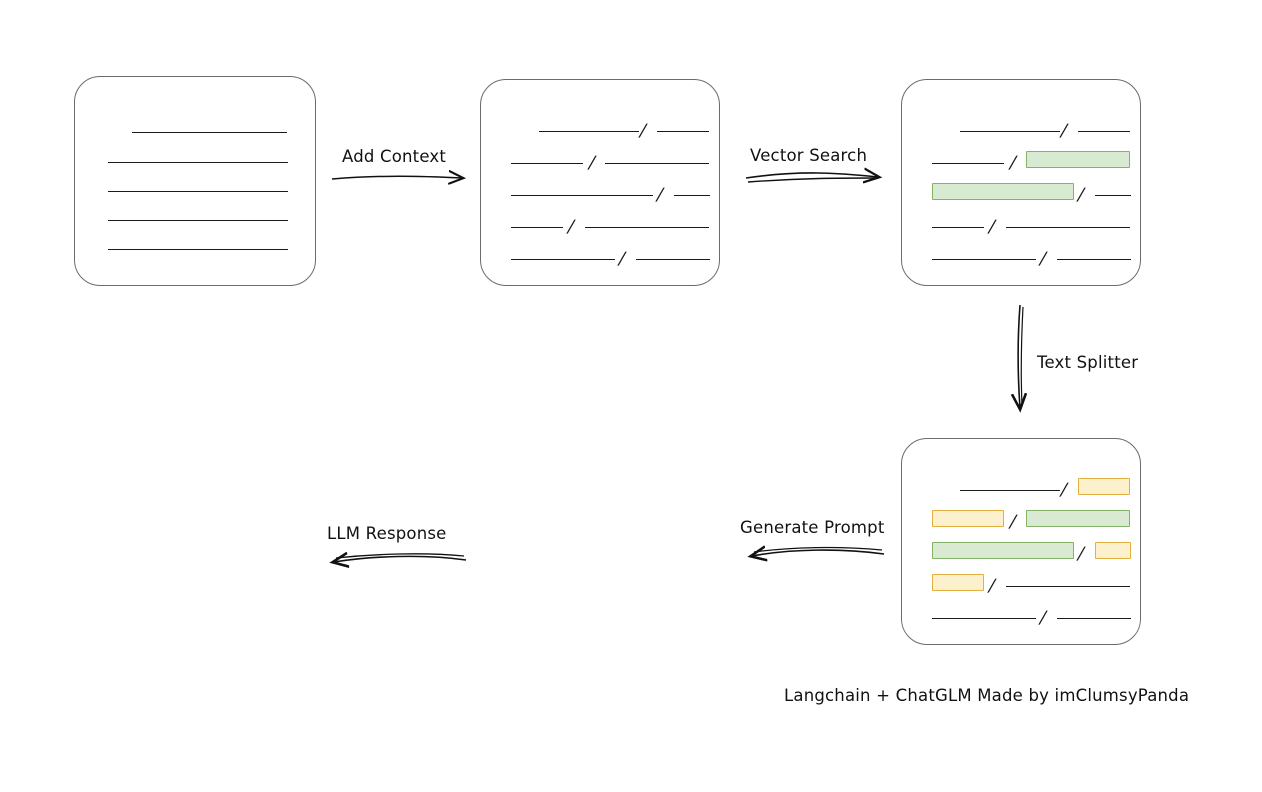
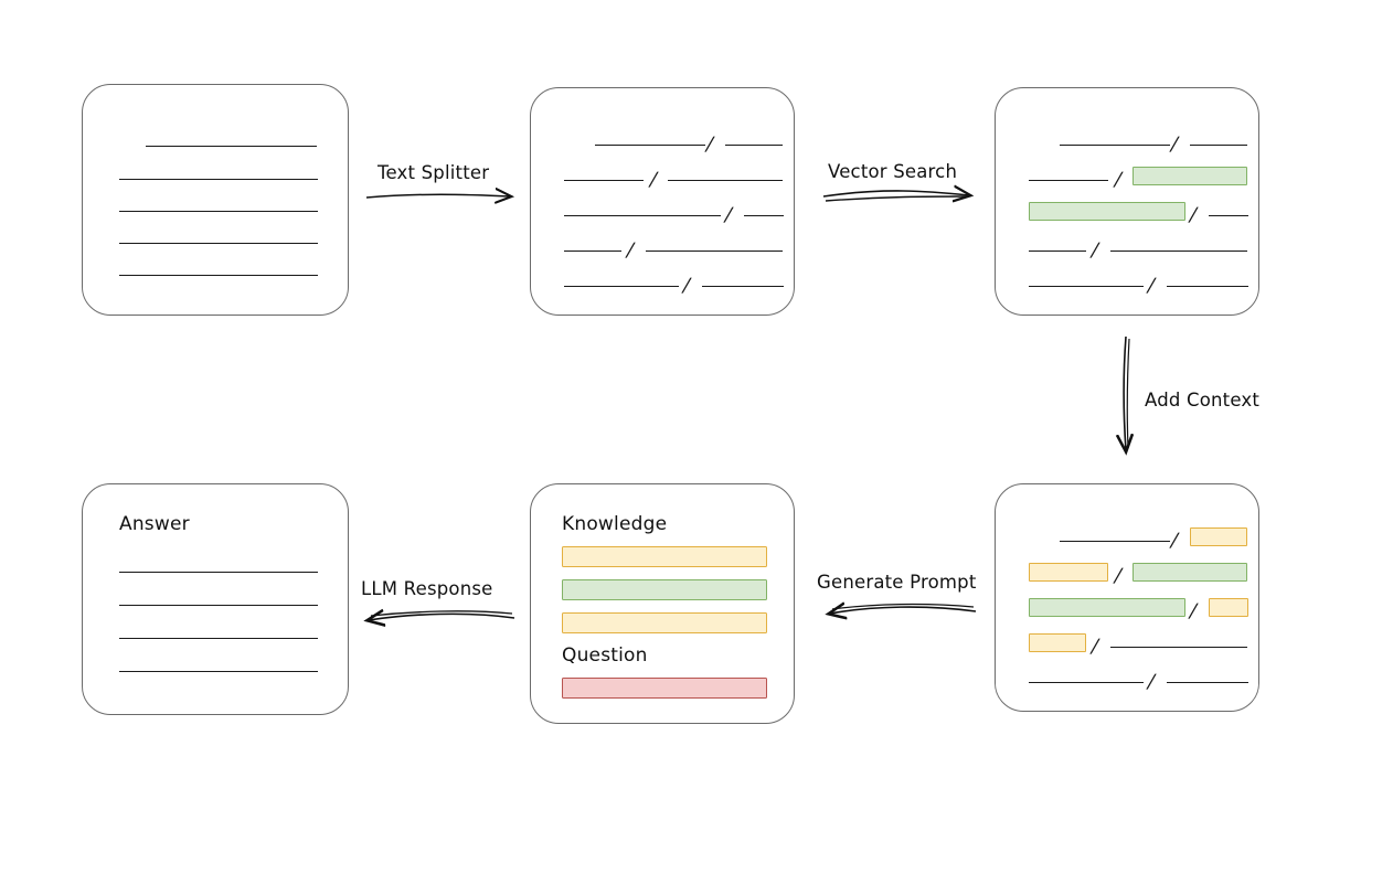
+ Knowledge
+ Question
+ Answer
- Add Context
+ Text Splitter
  Vector Search
- Text Splitter
+ Add Context
  Generate Prompt
  LLM Response
- Langchain + ChatGLM Made by imClumsyPanda
